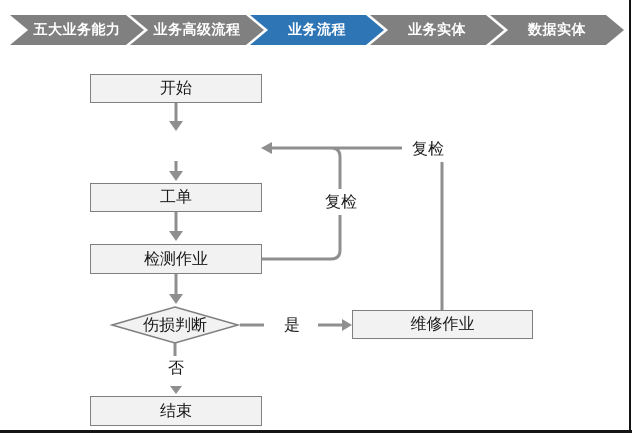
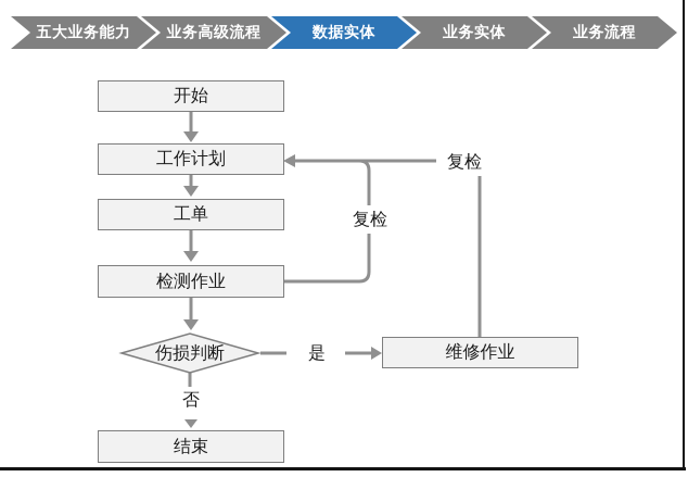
  五大业务能力
  业务高级流程
- 业务流程
+ 数据实体
  业务实体
- 数据实体
+ 业务流程
  开始
+ 工作计划
  工单
  检测作业
  维修作业
  结束
  伤损判断
  是
  否
  复检
  复检
